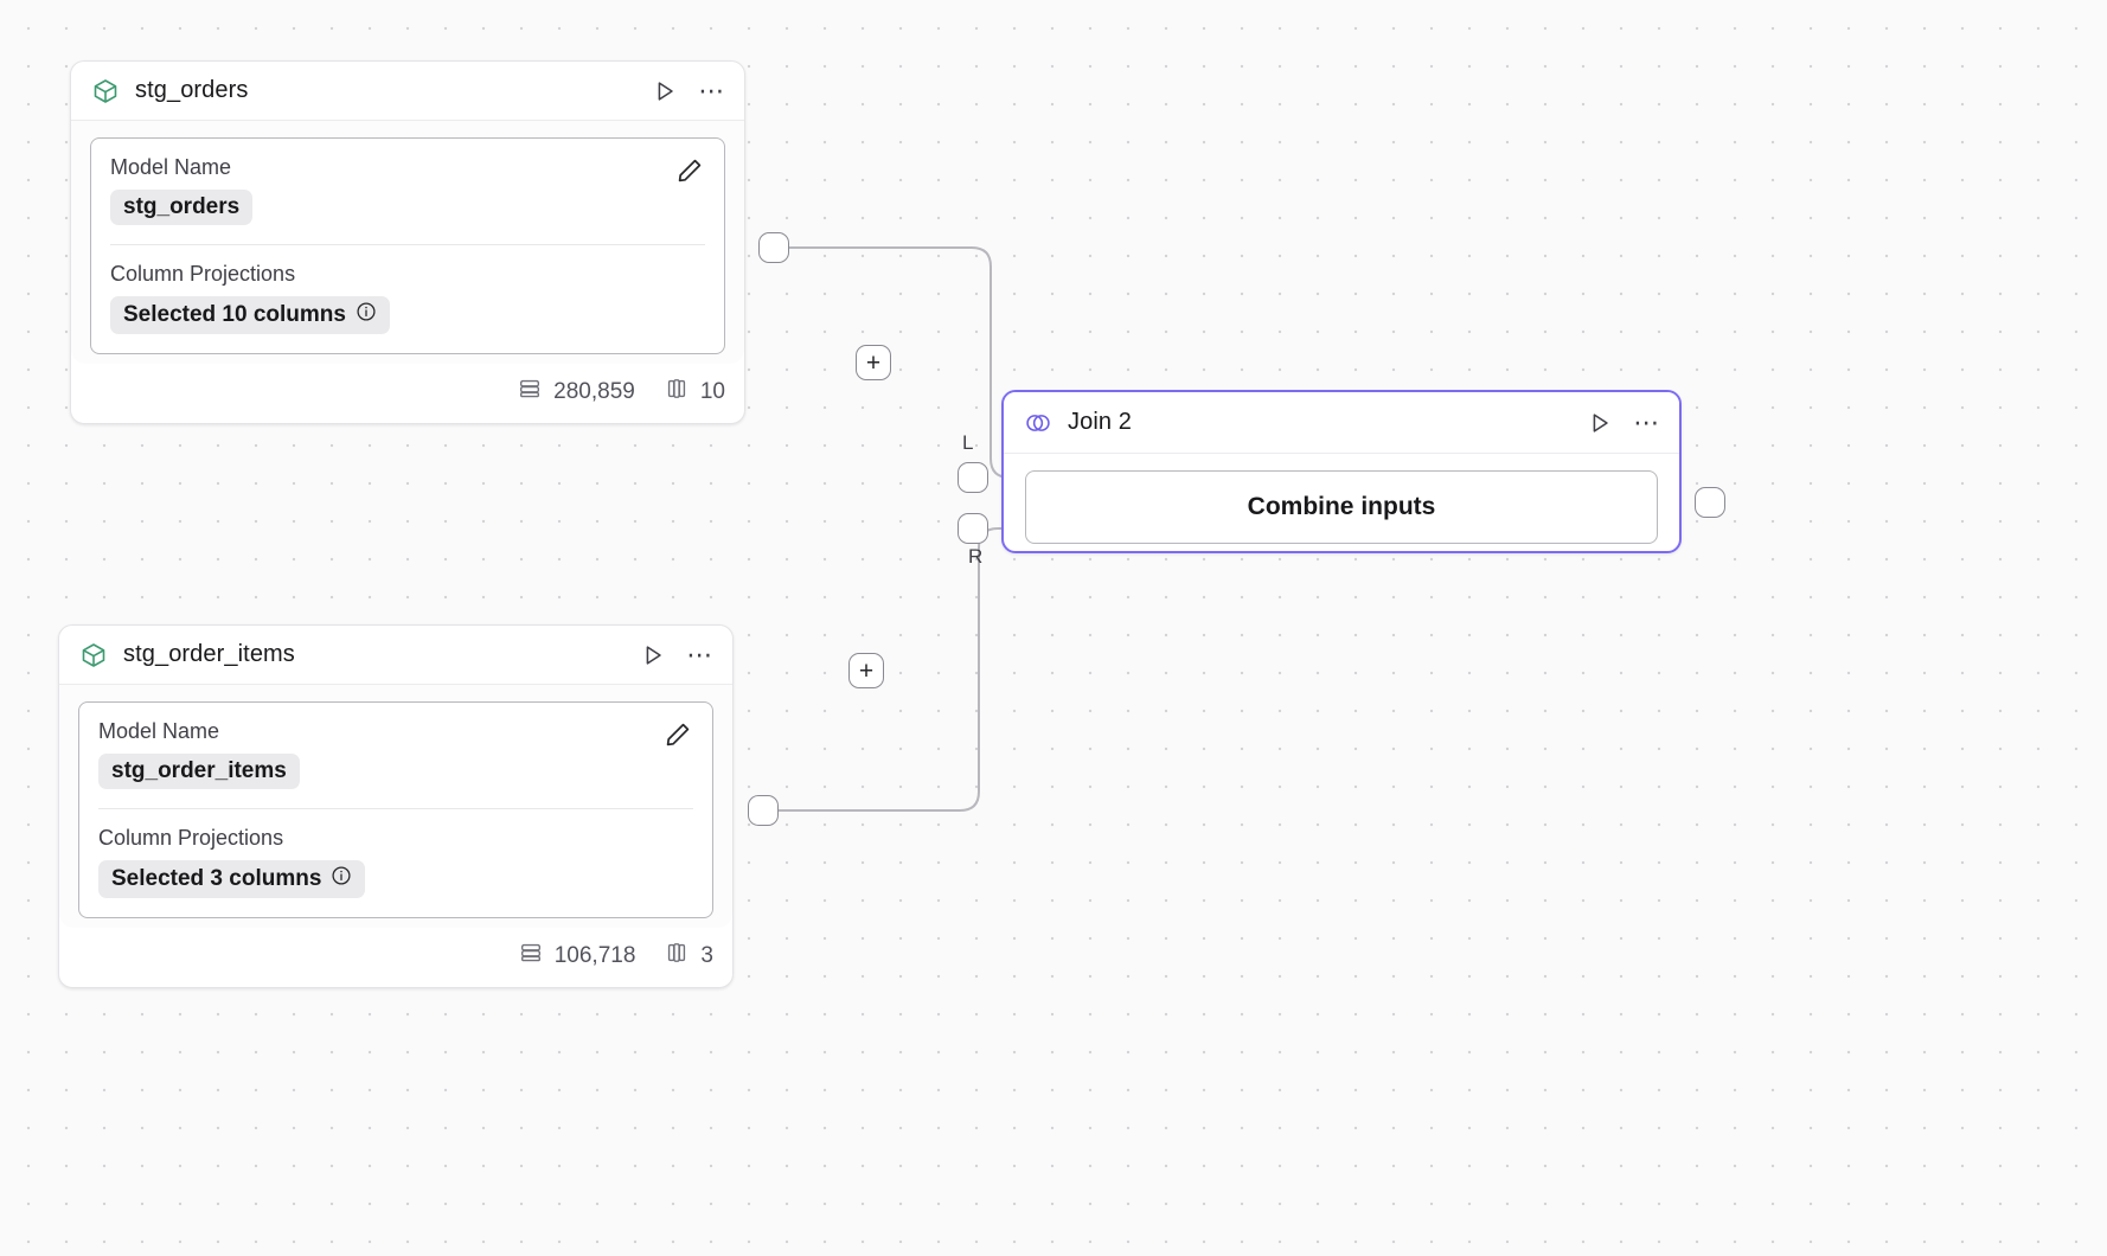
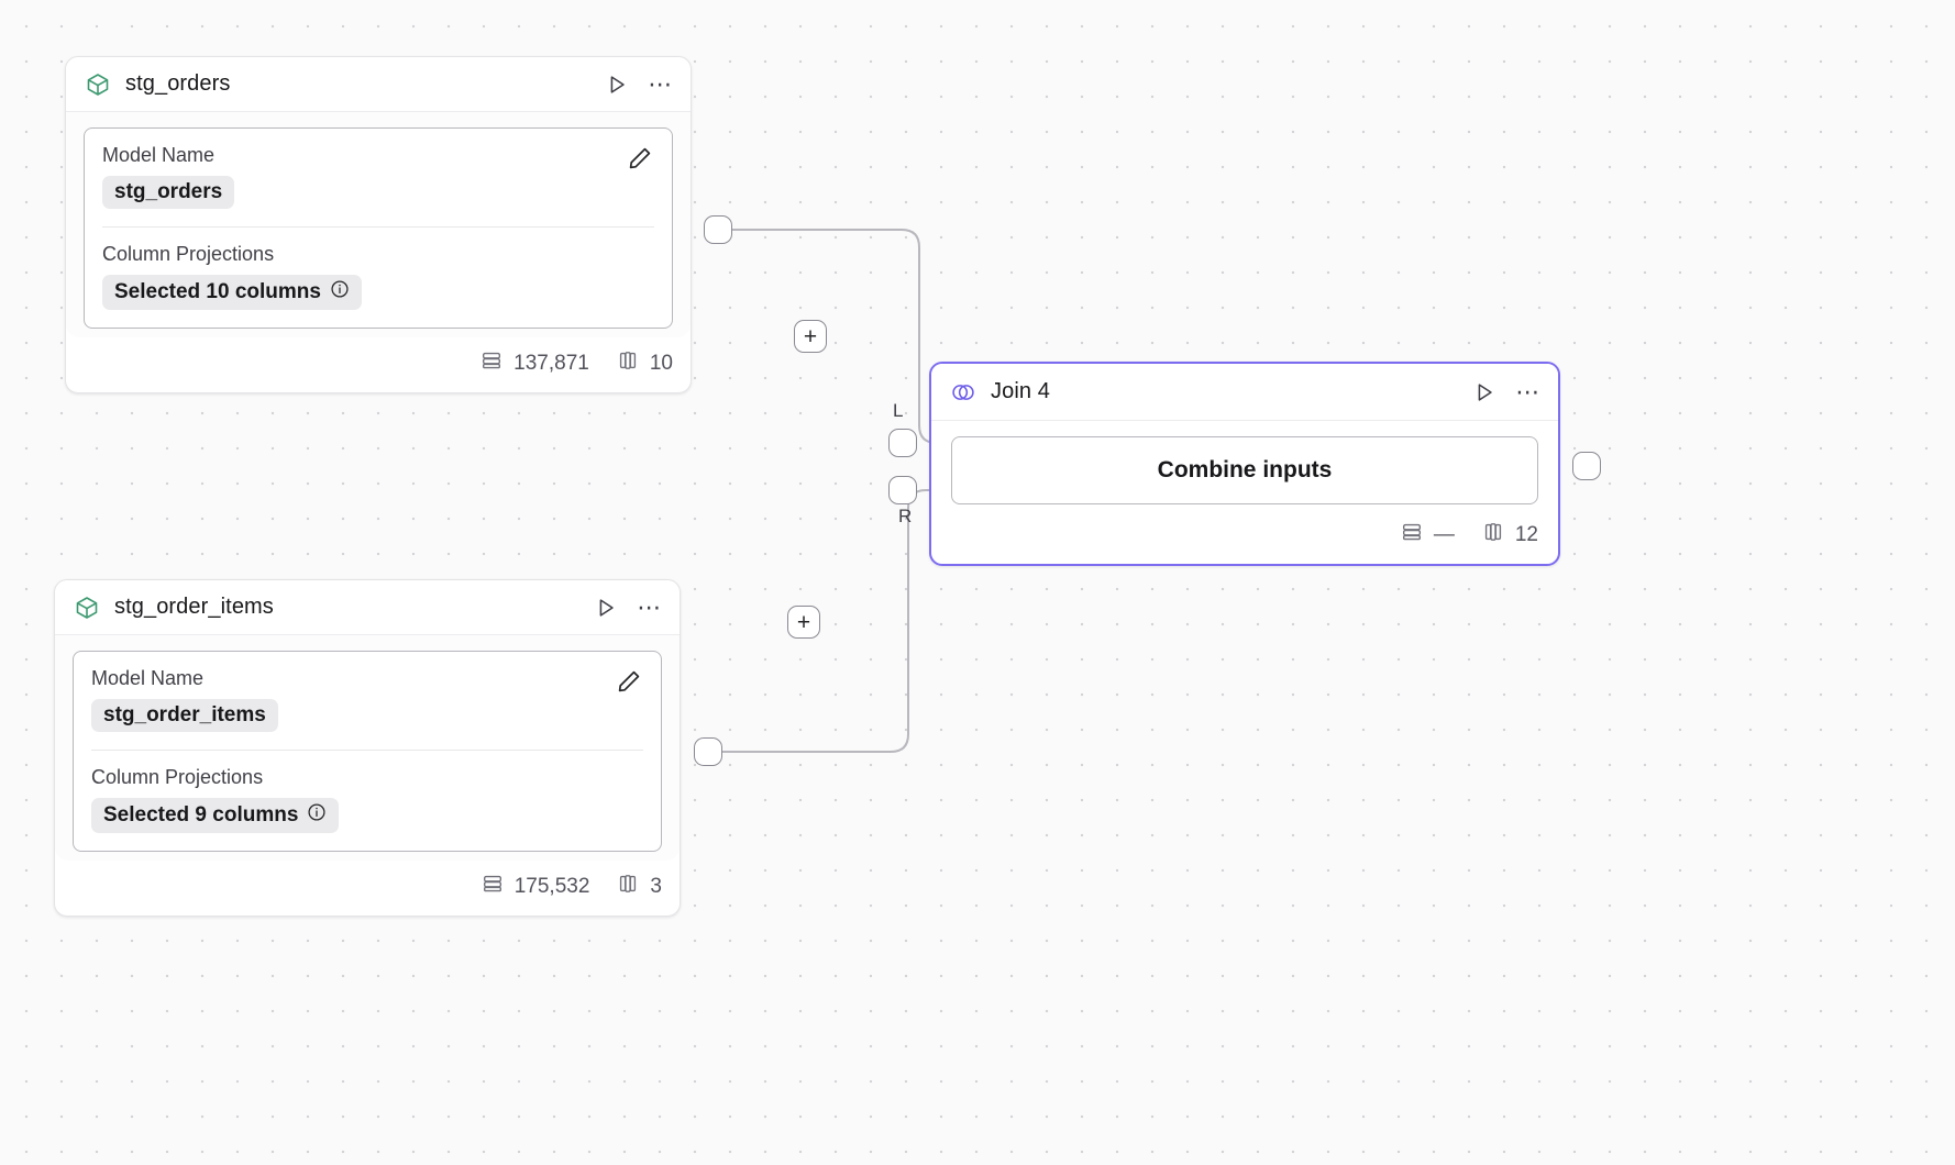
  stg_orders
  ⋯
  Model Name
  stg_orders
  Column Projections
  Selected 10 columns
- 280,859
+ 137,871
  10
  stg_order_items
  ⋯
  Model Name
  stg_order_items
  Column Projections
- Selected 3 columns
+ Selected 9 columns
- 106,718
+ 175,532
  3
- Join 2
+ Join 4
  ⋯
  Combine inputs
+ —
+ 12
  L
  R
  +
  +
